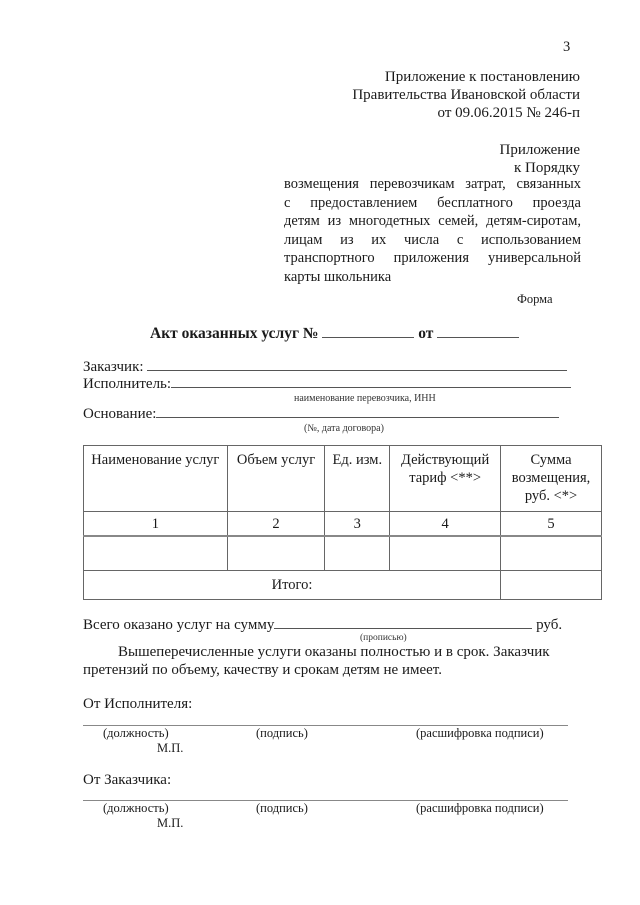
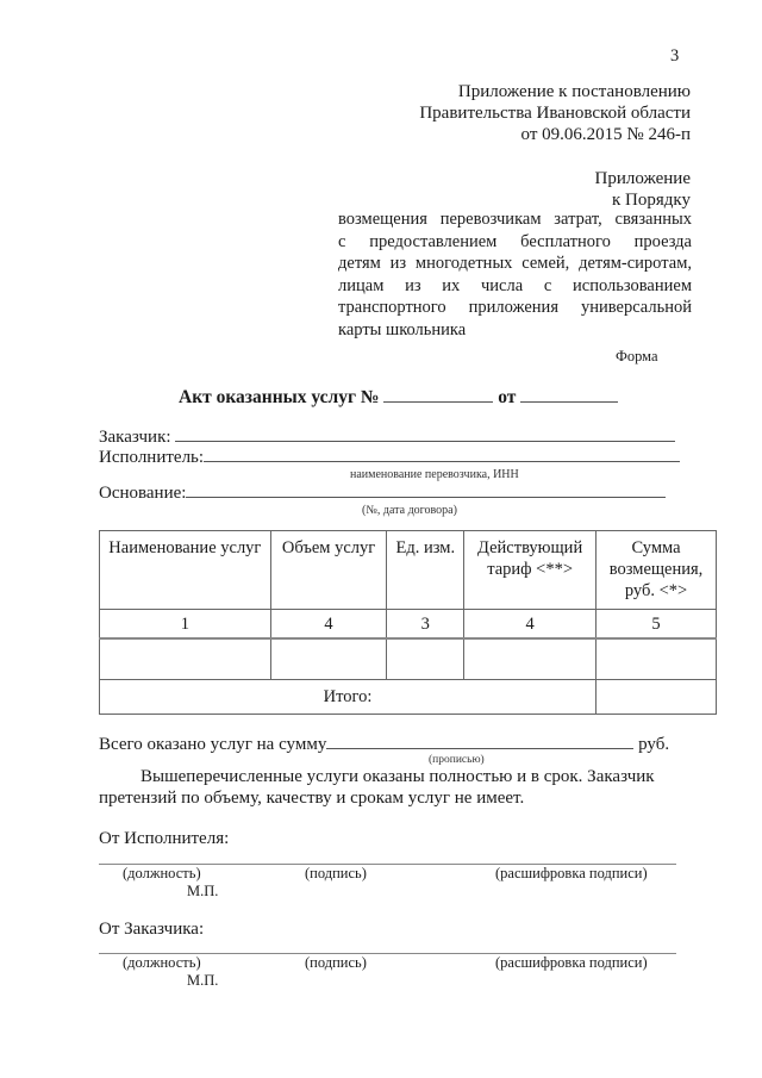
  3
  Приложение к постановлению
  Правительства Ивановской области
  от 09.06.2015 № 246-п
  Приложение
  к Порядку
  возмещения перевозчикам затрат, связанных
  с предоставлением бесплатного проезда
  детям из многодетных семей, детям-сиротам,
  лицам из их числа с использованием
  транспортного приложения универсальной
  карты школьника
  Форма
  Акт оказанных услуг № от
  Заказчик:
  Исполнитель:
  наименование перевозчика, ИНН
  Основание:
  (№, дата договора)
  Наименование услуг	Объем услуг	Ед. изм.	Действующий тариф <**>	Сумма возмещения, руб. <*>
- 1	2	3	4	5
+ 1	4	3	4	5
  Итого:
  Всего оказано услуг на сумму руб.
  (прописью)
  Вышеперечисленные услуги оказаны полностью и в срок. Заказчик
- претензий по объему, качеству и срокам детям не имеет.
+ претензий по объему, качеству и срокам услуг не имеет.
  От Исполнителя:
  (должность)
  (подпись)
  (расшифровка подписи)
  М.П.
  От Заказчика:
  (должность)
  (подпись)
  (расшифровка подписи)
  М.П.
